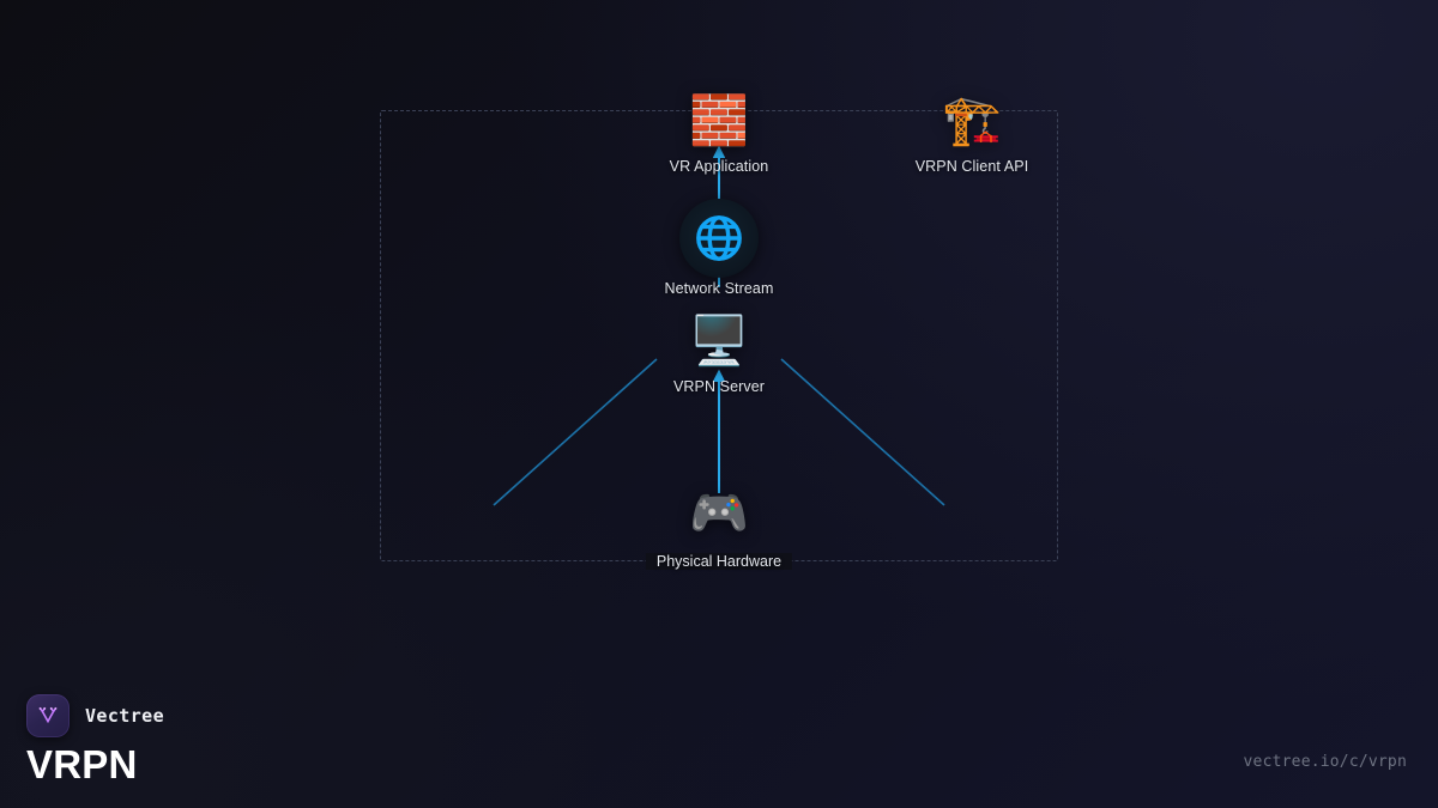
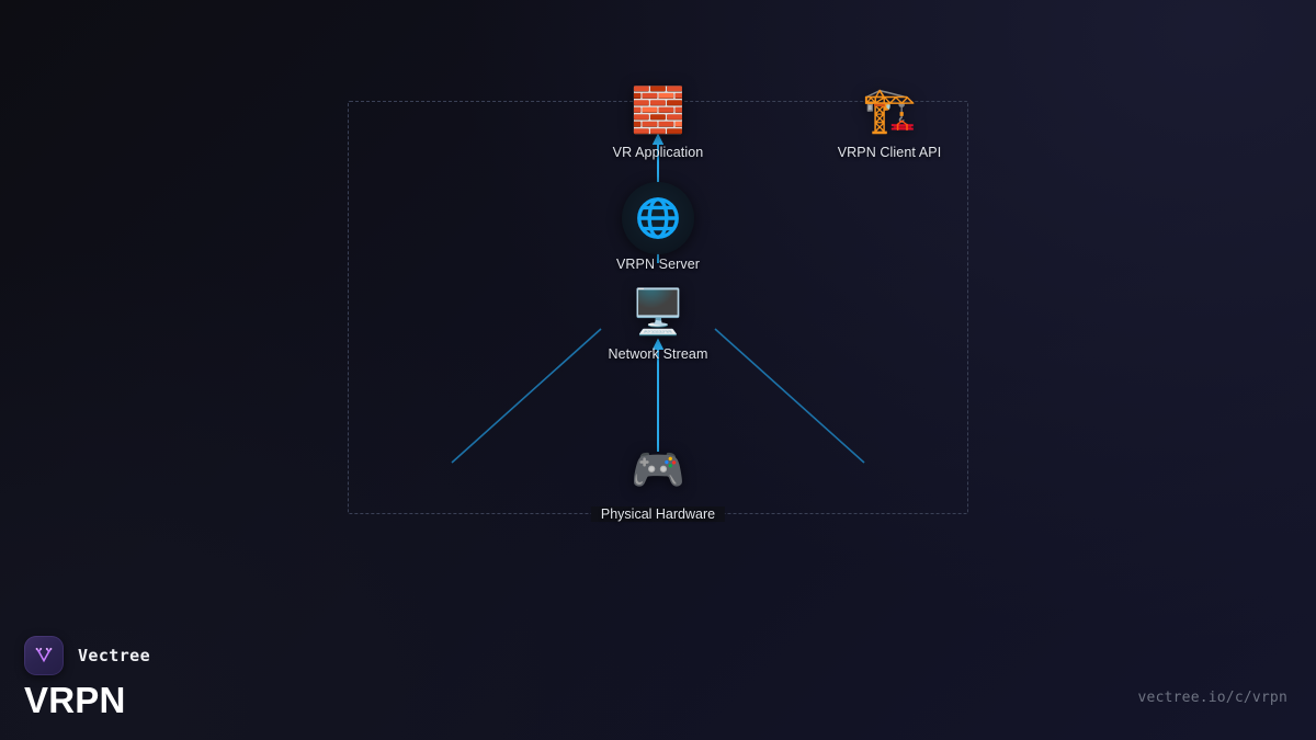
  🧱
  VR Application
  🏗️
  VRPN Client API
- Network Stream
+ VRPN Server
  🖥️
- VRPN Server
+ Network Stream
  🎮
  Physical Hardware
  Vectree
  VRPN
  vectree.io/c/vrpn
